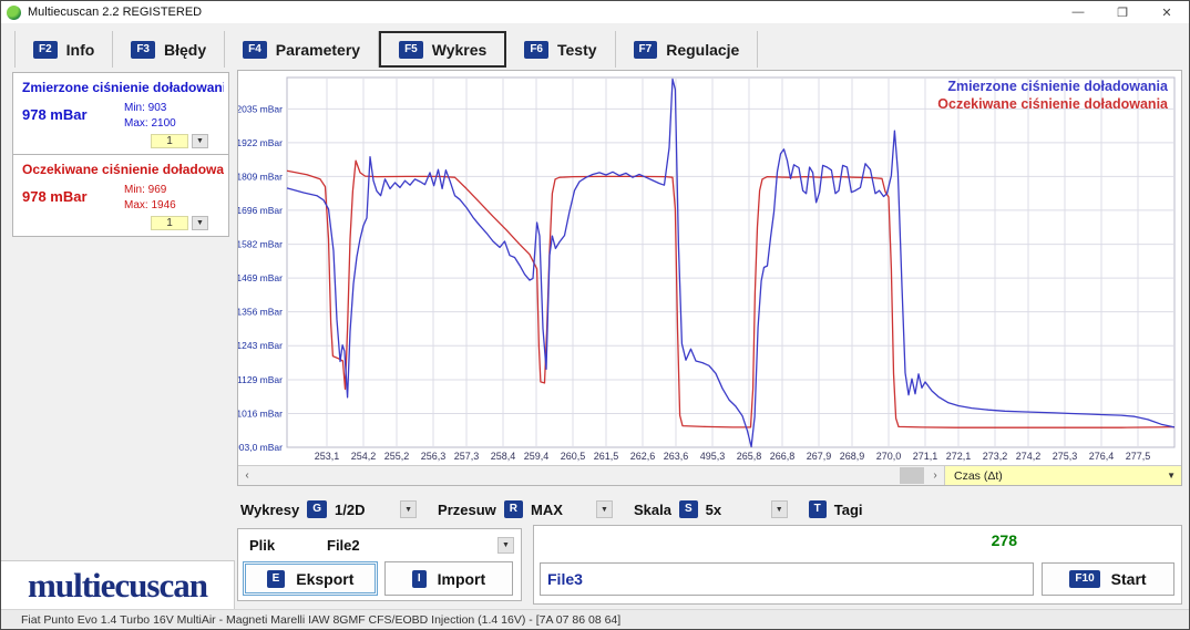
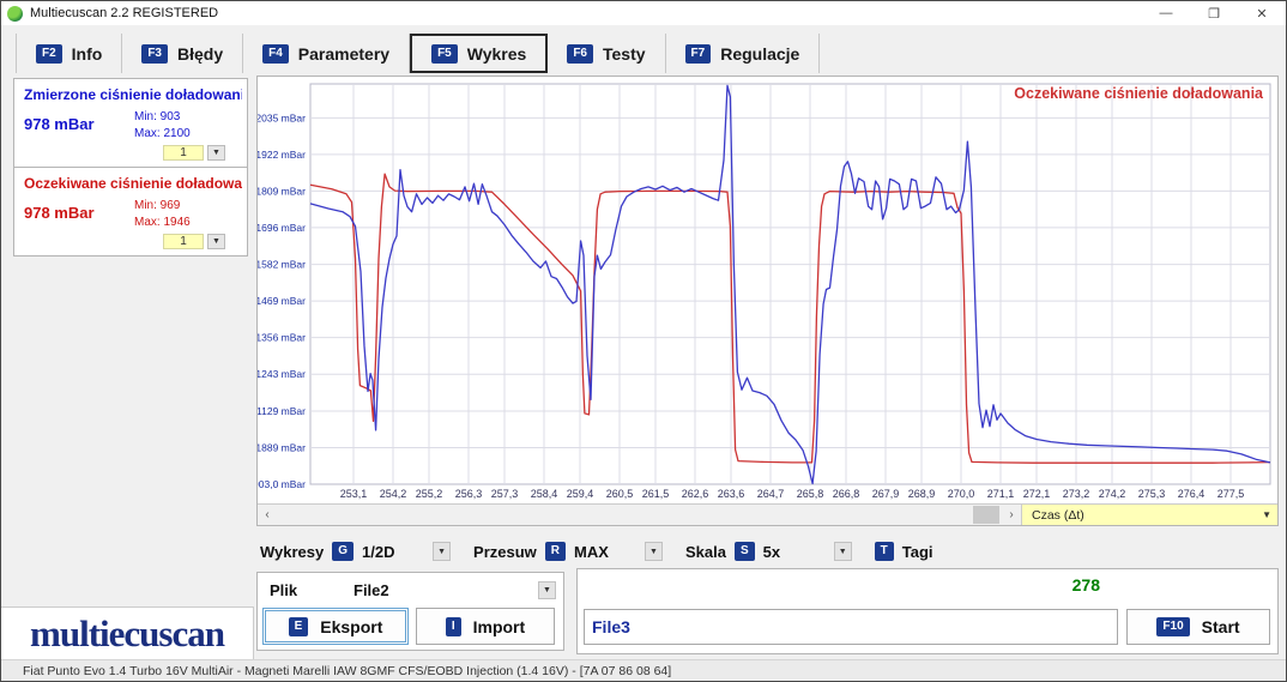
  Multiecuscan 2.2 REGISTERED
  —
  ❐
  ✕
  F2
  Info
  F3
  Błędy
  F4
  Parametery
  F5
  Wykres
  F6
  Testy
  F7
  Regulacje
  Zmierzone ciśnienie doładowan
  978 mBar
  Min: 903
  Max: 2100
  1
  Oczekiwane ciśnienie doładowa
  978 mBar
  Min: 969
  Max: 1946
  1
  03,0 mBar
- 1016 mBar
+ 1889 mBar
  1129 mBar
  1243 mBar
  1356 mBar
  1469 mBar
  1582 mBar
  1696 mBar
  1809 mBar
  1922 mBar
  2035 mBar
  253,1
  254,2
  255,2
  256,3
  257,3
  258,4
  259,4
  260,5
  261,5
  262,6
  263,6
- 495,3
+ 264,7
  265,8
  266,8
  267,9
  268,9
  270,0
  271,1
  272,1
  273,2
  274,2
  275,3
  276,4
  277,5
- Zmierzone ciśnienie doładowania
  Oczekiwane ciśnienie doładowania
  ‹
  ›
  Czas (Δt)
  ▼
  Wykresy
  G
  1/2D
  Przesuw
  R
  MAX
  Skala
  S
  5x
  T
  Tagi
  Plik
  File2
  E
  Eksport
  I
  Import
  multiecuscan
  278
  File3
  F10
  Start
  Fiat Punto Evo 1.4 Turbo 16V MultiAir - Magneti Marelli IAW 8GMF CFS/EOBD Injection (1.4 16V) - [7A 07 86 08 64]
